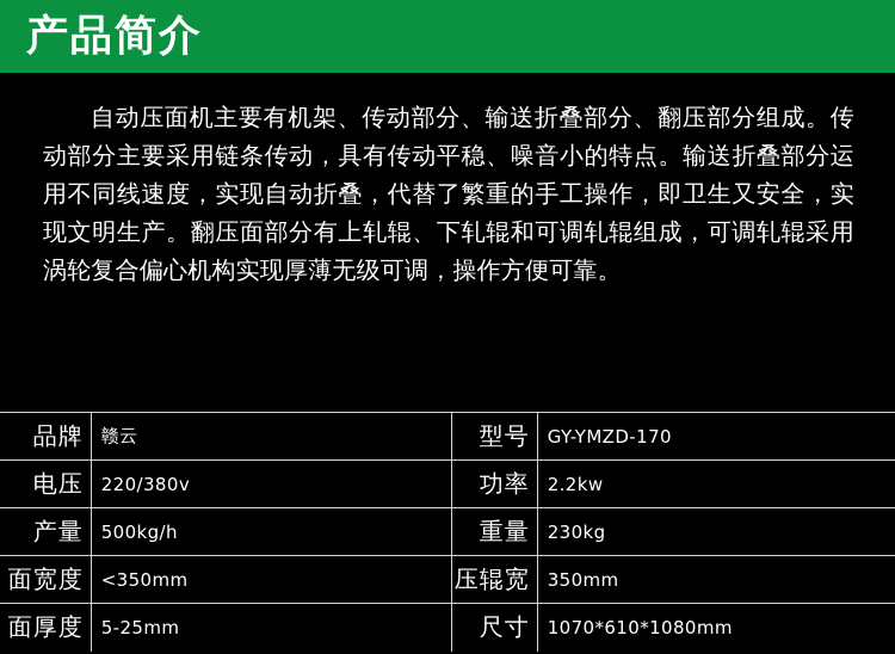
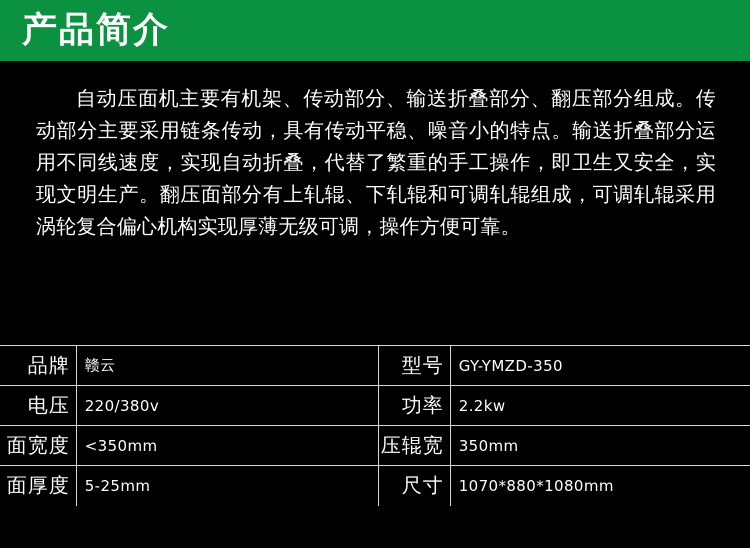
  产品简介
  自动压面机主要有机架、传动部分、输送折叠部分、翻压部分组成。传动部分主要采用链条传动，具有传动平稳、噪音小的特点。输送折叠部分运用不同线速度，实现自动折叠，代替了繁重的手工操作，即卫生又安全，实现文明生产。翻压面部分有上轧辊、下轧辊和可调轧辊组成，可调轧辊采用涡轮复合偏心机构实现厚薄无级可调，操作方便可靠。
- 品牌	赣云	型号	GY-YMZD-170
+ 品牌	赣云	型号	GY-YMZD-350
  电压	220/380v	功率	2.2kw
- 产量	500kg/h	重量	230kg
  面宽度	<350mm	压辊宽	350mm
- 面厚度	5-25mm	尺寸	1070*610*1080mm
+ 面厚度	5-25mm	尺寸	1070*880*1080mm
